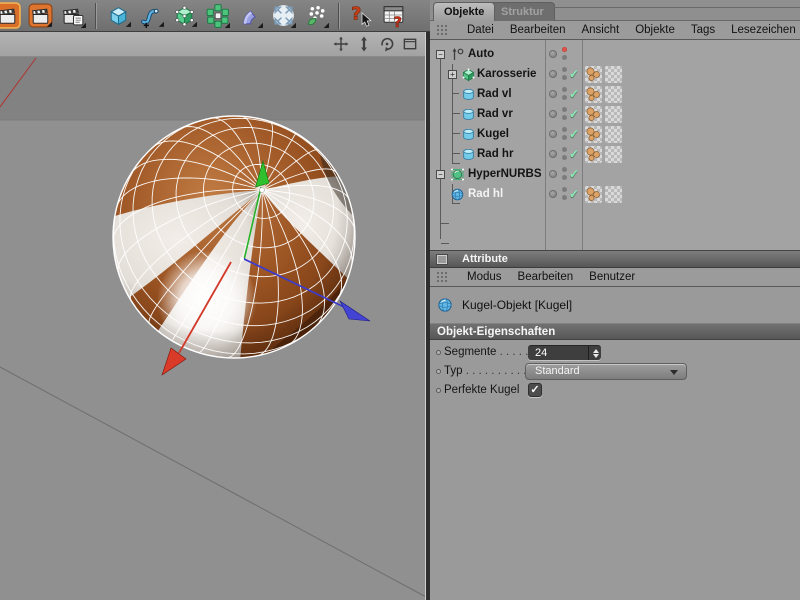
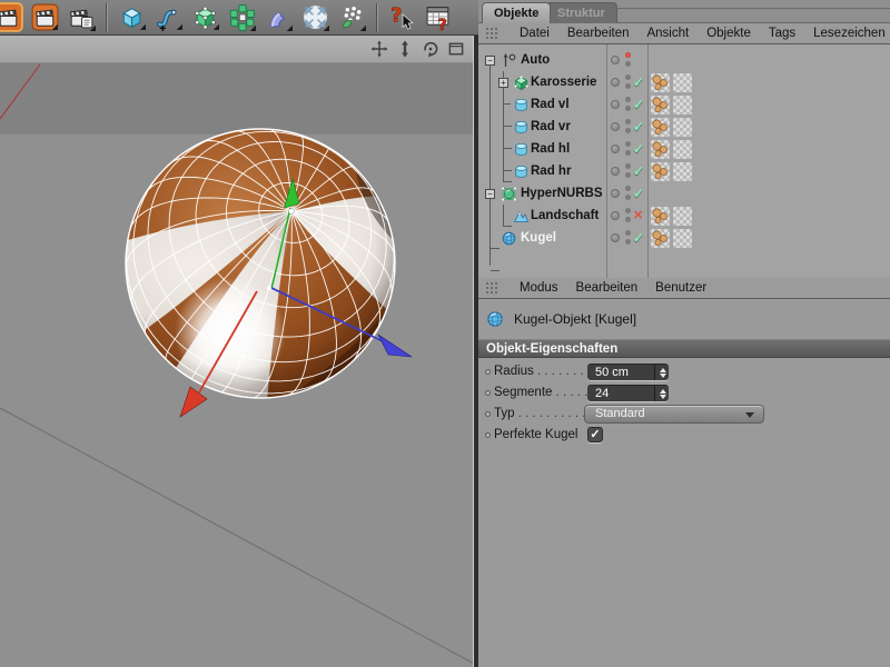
  ?
  ?
  Objekte
  Struktur
  Datei
  Bearbeiten
  Ansicht
  Objekte
  Tags
  Lesezeichen
  −
  Auto
  +
  Karosserie
  ✓
  Rad vl
  ✓
  Rad vr
  ✓
- Kugel
+ Rad hl
  ✓
  Rad hr
  ✓
  −
  HyperNURBS
  ✓
+ Landschaft
+ ✕
- Rad hl
+ Kugel
  ✓
- Attribute
  Modus
  Bearbeiten
  Benutzer
  Kugel-Objekt [Kugel]
  Objekt-Eigenschaften
+ Radius
+ 50 cm
  Segmente
  24
  Typ
  Standard
  Perfekte Kugel
  ✓
